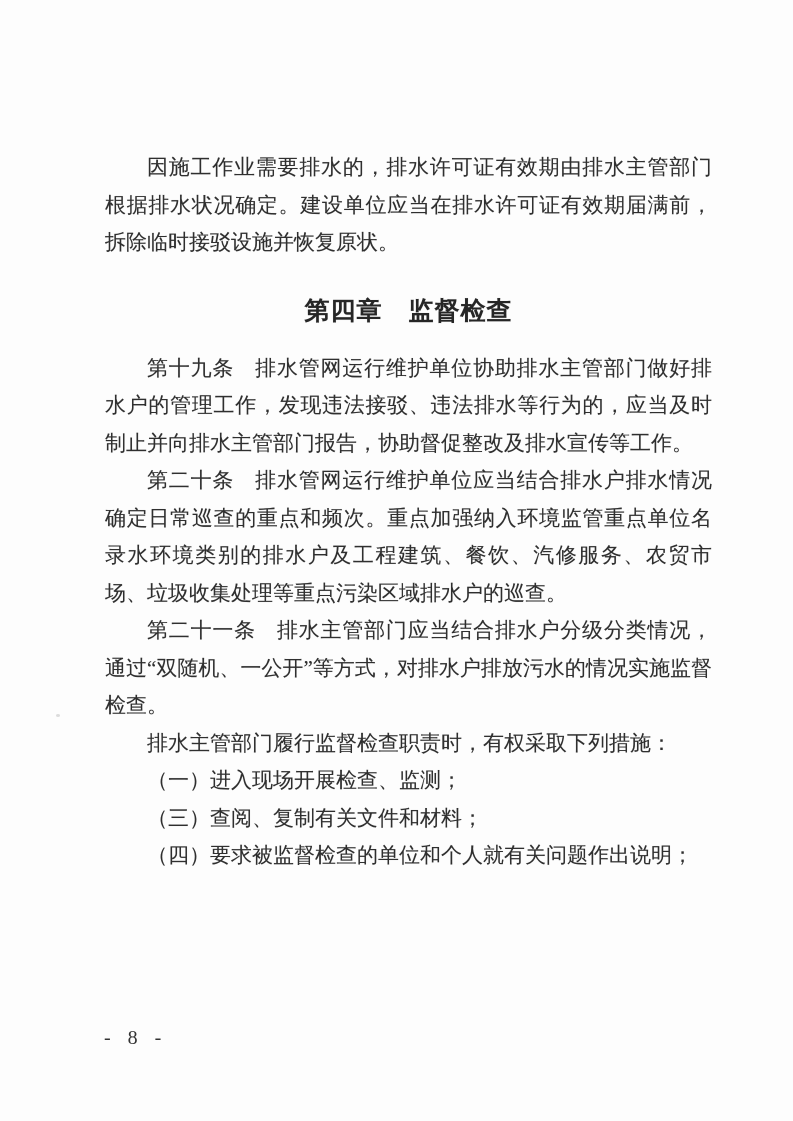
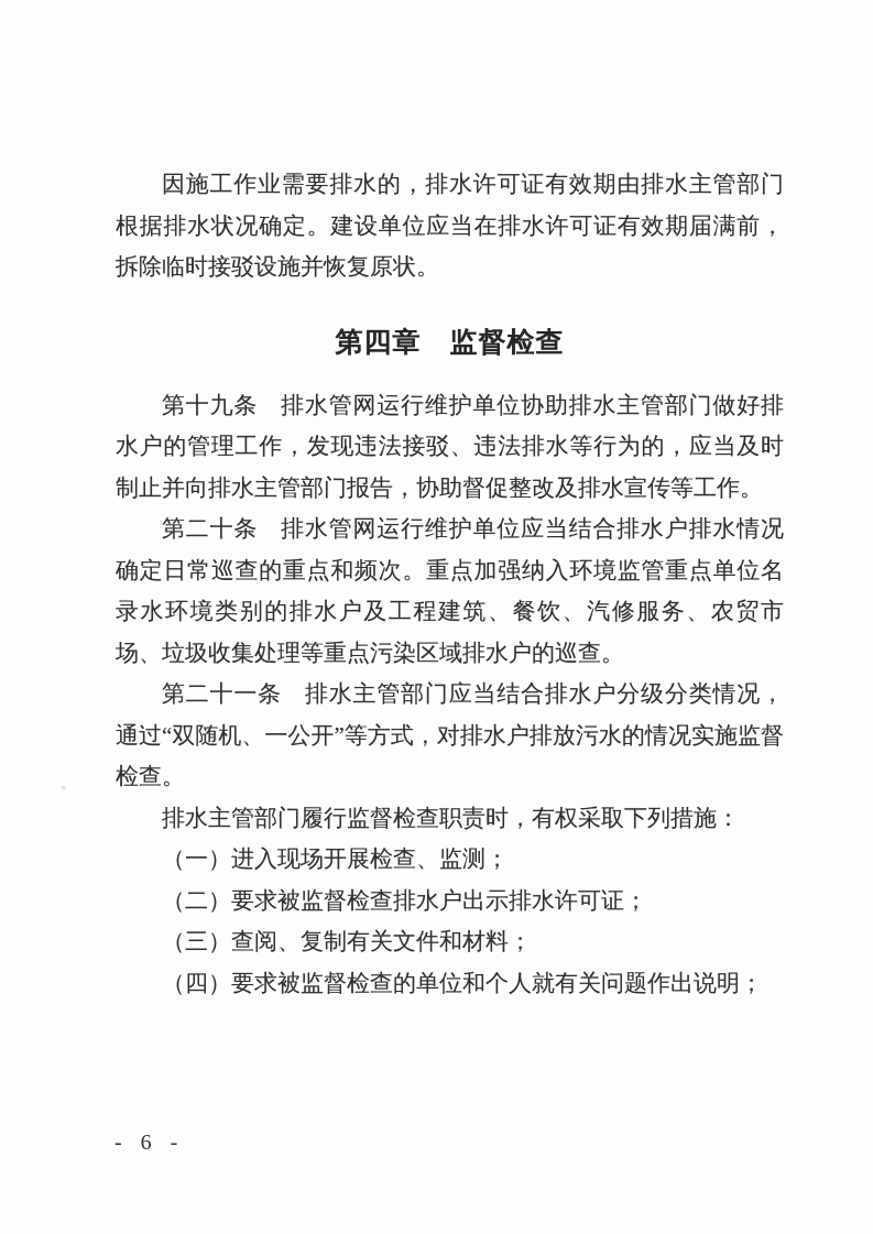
  因施工作业需要排水的，排水许可证有效期由排水主管部门根据排水状况确定。建设单位应当在排水许可证有效期届满前，拆除临时接驳设施并恢复原状。
  第四章 监督检查
  第十九条 排水管网运行维护单位协助排水主管部门做好排水户的管理工作，发现违法接驳、违法排水等行为的，应当及时制止并向排水主管部门报告，协助督促整改及排水宣传等工作。
  第二十条 排水管网运行维护单位应当结合排水户排水情况确定日常巡查的重点和频次。重点加强纳入环境监管重点单位名录水环境类别的排水户及工程建筑、餐饮、汽修服务、农贸市场、垃圾收集处理等重点污染区域排水户的巡查。
  第二十一条 排水主管部门应当结合排水户分级分类情况，通过“双随机、一公开”等方式，对排水户排放污水的情况实施监督检查。
  排水主管部门履行监督检查职责时，有权采取下列措施：
  （一）进入现场开展检查、监测；
+ （二）要求被监督检查排水户出示排水许可证；
  （三）查阅、复制有关文件和材料；
  （四）要求被监督检查的单位和个人就有关问题作出说明；
- - 8 -
+ - 6 -
